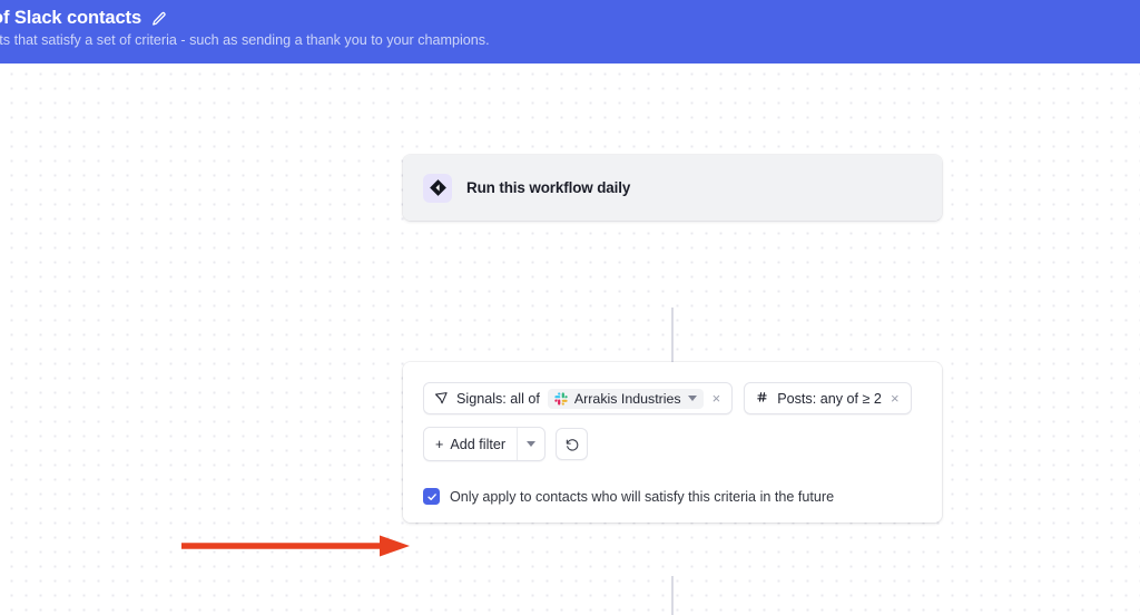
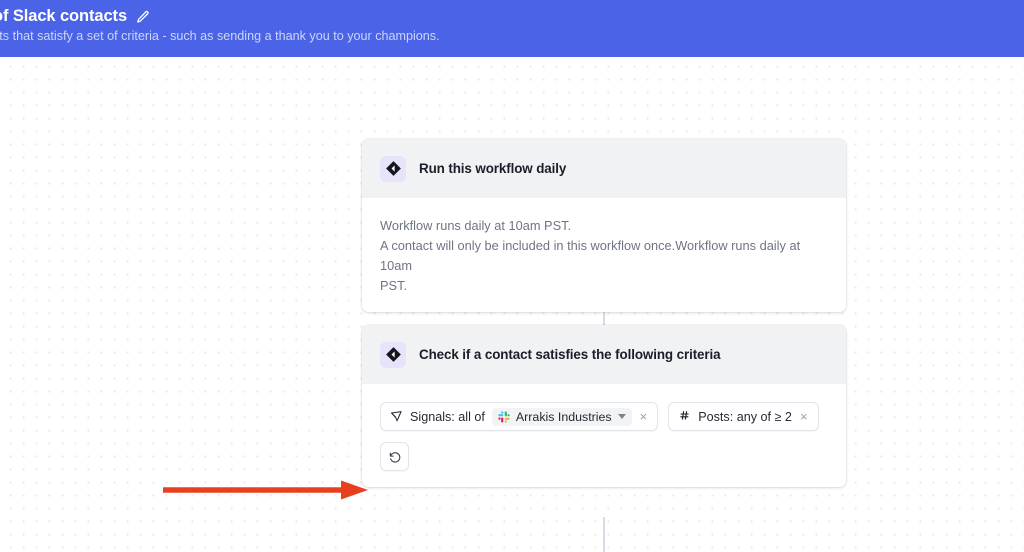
  f Slack contacts
  ts that satisfy a set of criteria - such as sending a thank you to your champions.
  Run this workflow daily
+ Workflow runs daily at 10am PST.
+ A contact will only be included in this workflow once.Workflow runs daily at 10am
+ PST.
+ Check if a contact satisfies the following criteria
  Signals: all of
  Arrakis Industries
  ×
  Posts: any of ≥ 2
  ×
- +
- Add filter
- Only apply to contacts who will satisfy this criteria in the future
